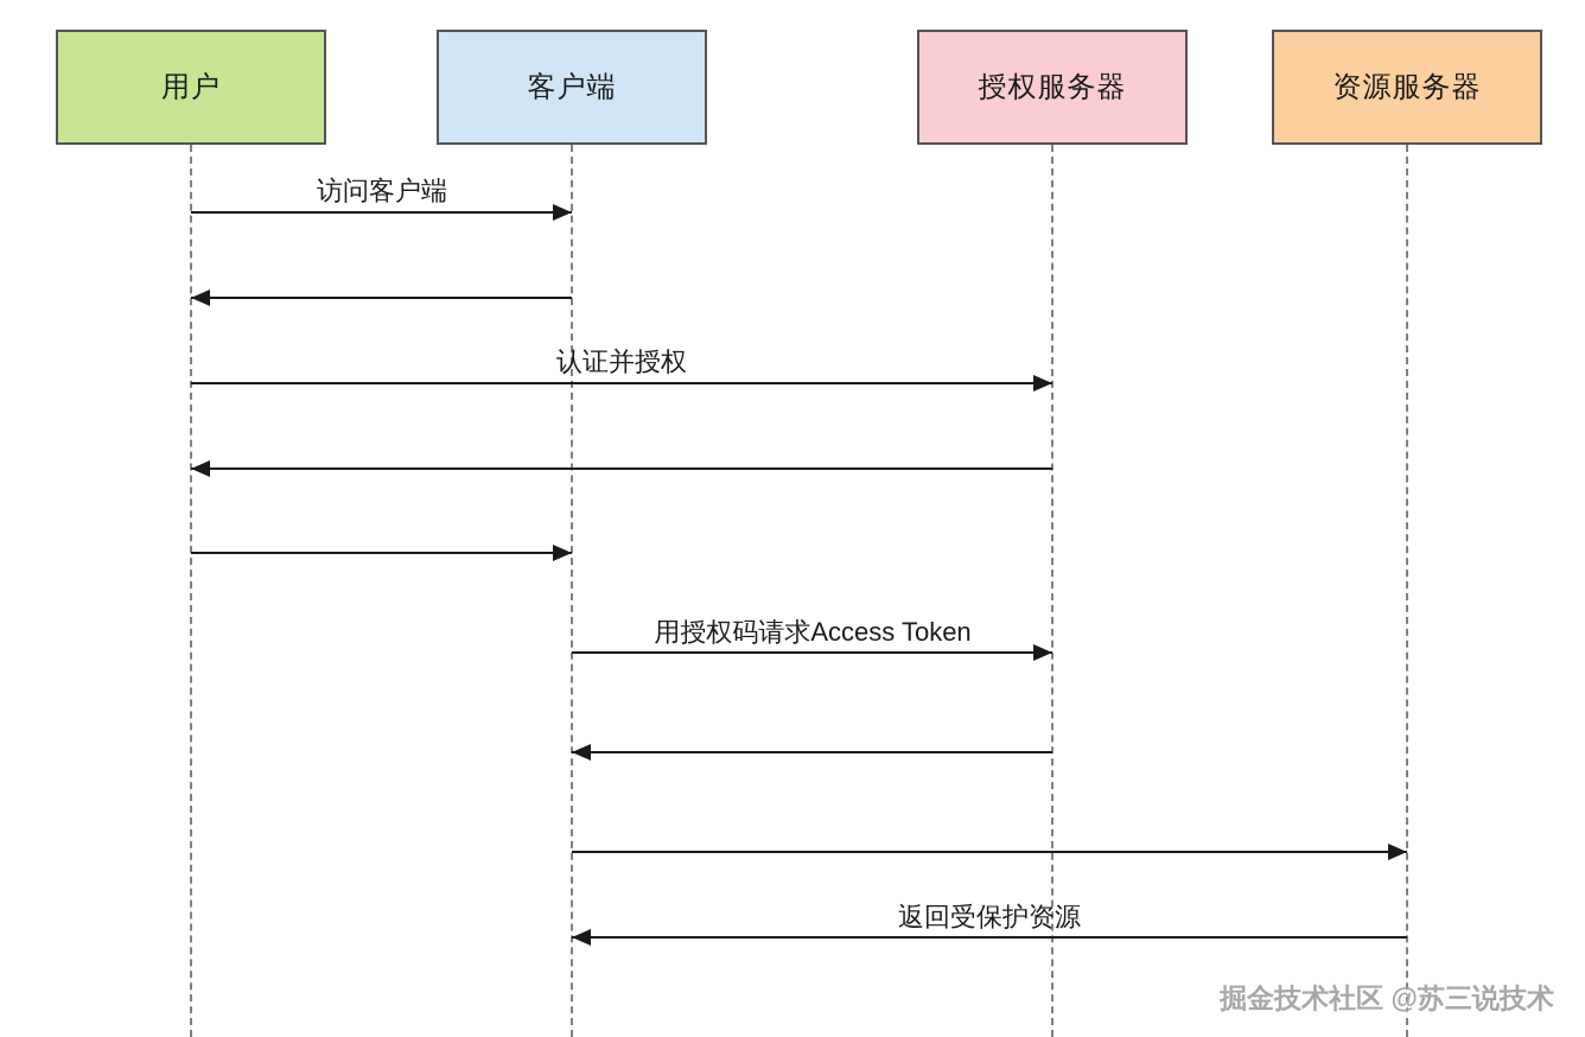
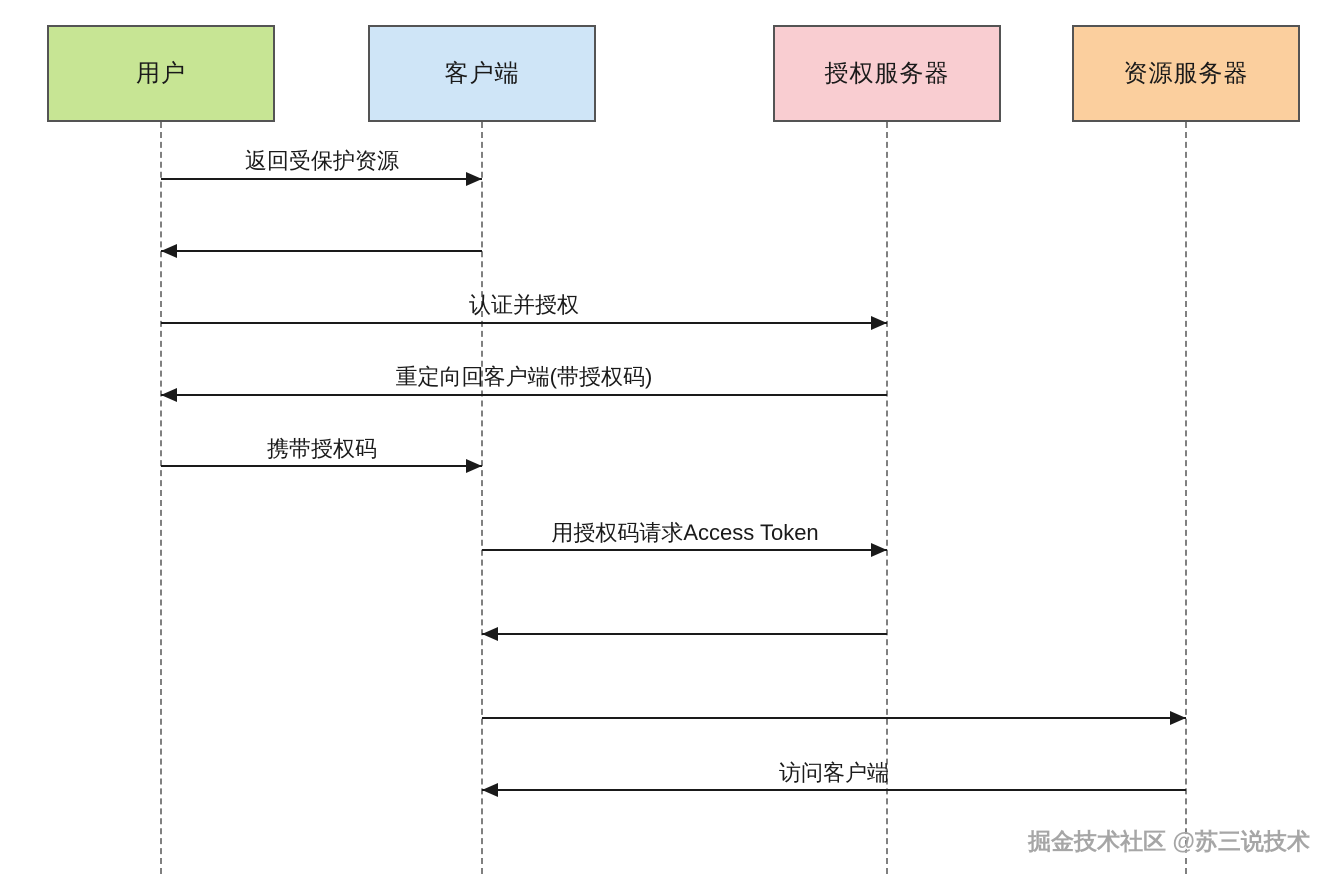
  用户
  客户端
  授权服务器
  资源服务器
- 访问客户端
+ 返回受保护资源
  认证并授权
+ 重定向回客户端(带授权码)
+ 携带授权码
  用授权码请求Access Token
- 返回受保护资源
+ 访问客户端
  掘金技术社区 @苏三说技术
